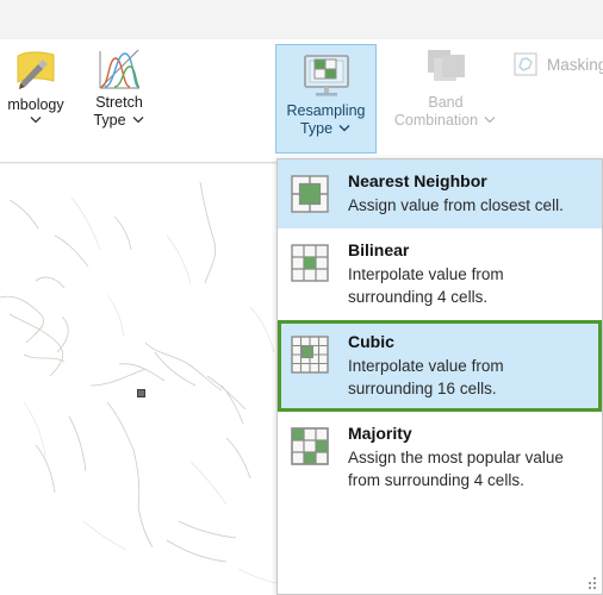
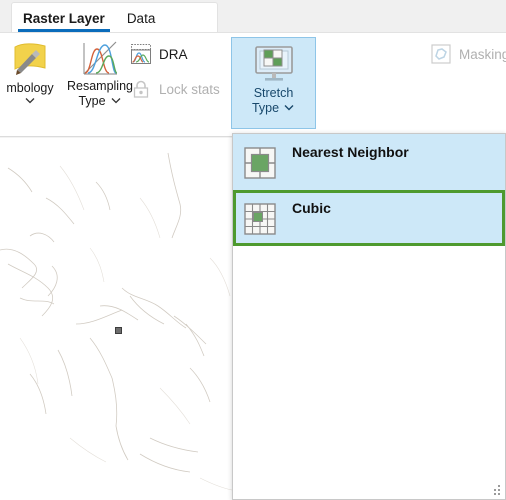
+ Raster Layer
+ Data
  mbology
- Stretch
+ Resampling
  Type
+ DRA
+ Lock stats
- Resampling
+ Stretch
  Type
- Band
- Combination
  Maskin
  Nearest Neighbor
- Assign value from closest cell.
- Bilinear
- Interpolate value from surrounding 4 cells.
  Cubic
- Interpolate value from surrounding 16 cells.
- Majority
- Assign the most popular value from surrounding 4 cells.
